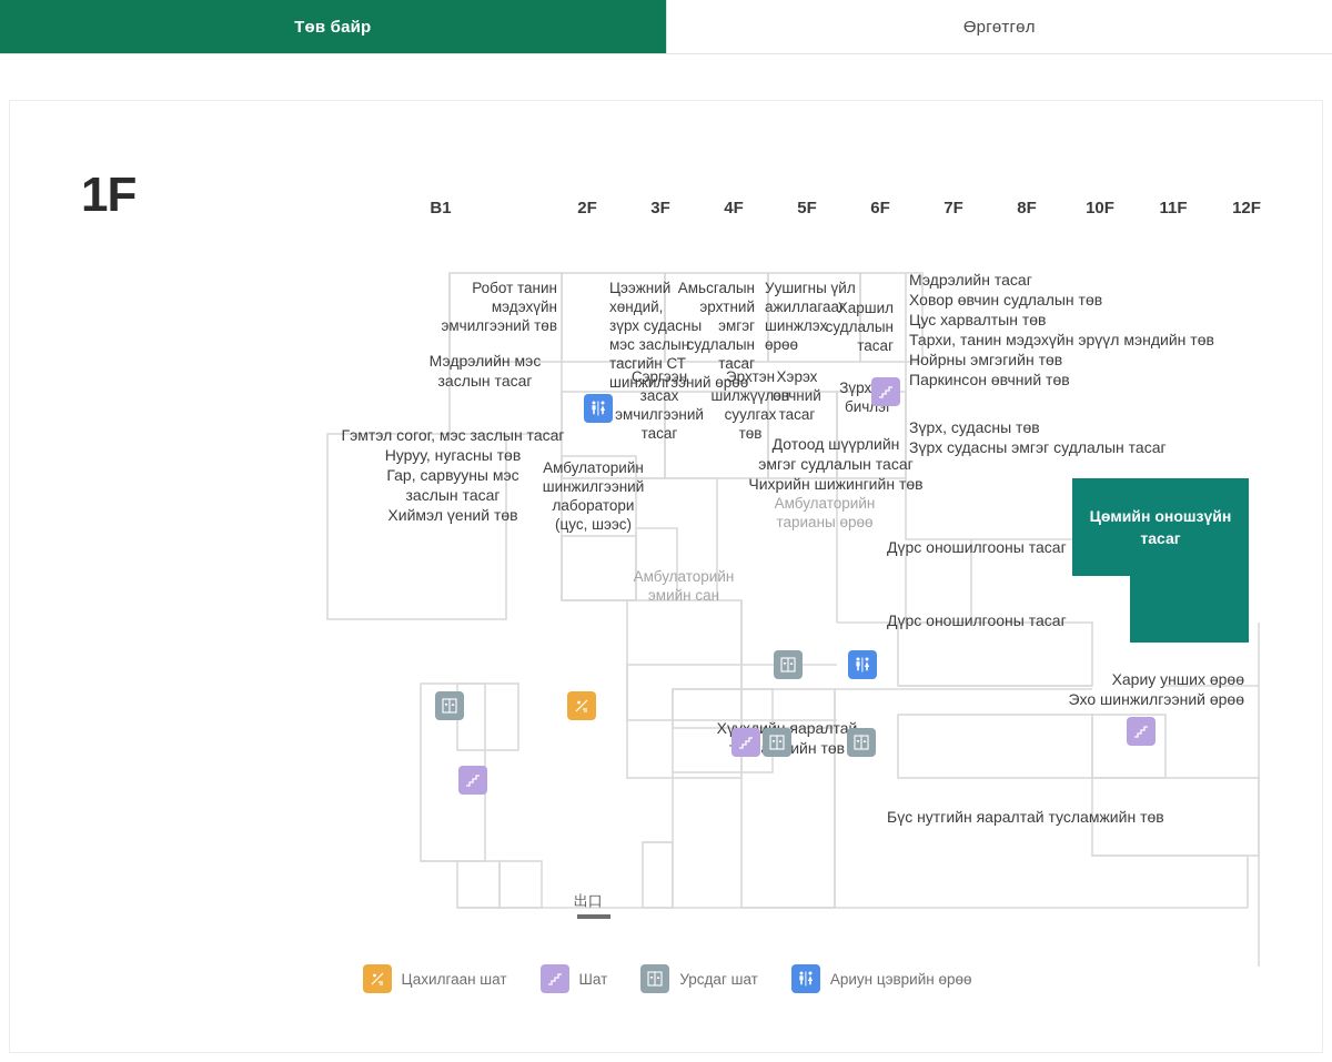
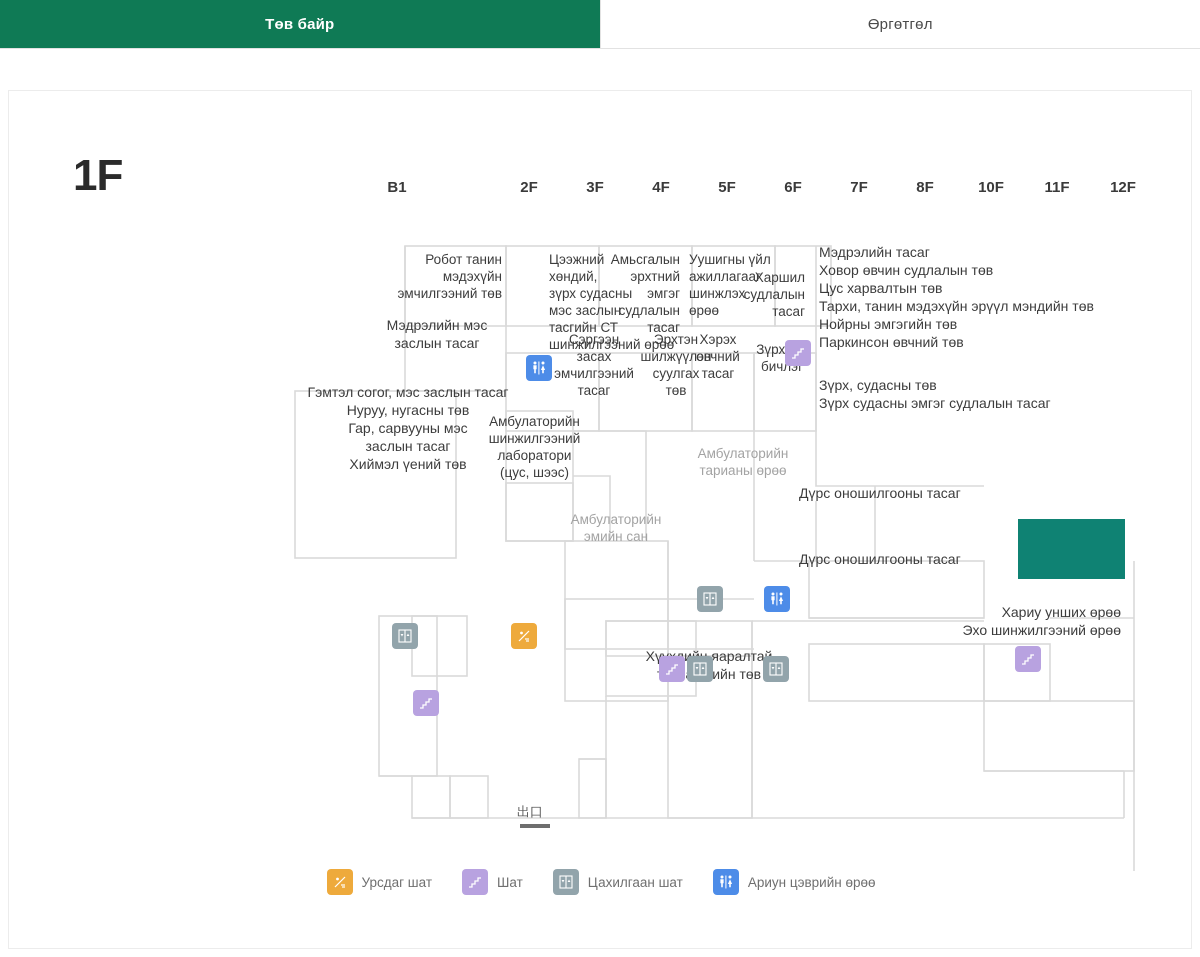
  Төв байр
  Өргөтгөл
  1F
  B1
  2F
  3F
  4F
  5F
  6F
  7F
  8F
  10F
  11F
  12F
- Цөмийн оношзүйн тасаг
  Робот танин
  мэдэхүйн
  эмчилгээний төв
  Цээжний
  хөндий,
  зүрх судасны
  мэс заслын
  тасгийн СТ
  шинжилгээний өр
  Амьсгалын
  эрхтний
  эмгэг
  судлалын
  тасаг
  Уушигны үйл
  ажиллагааг
  шинжлэх
  өрөө
  Харшил
  судлалын
  тасаг
  Мэдрэлийн мэс
  заслын тасаг
  Гэмтэл согог, мэс заслын тасаг
  Нуруу, нугасны төв
  Гар, сарвууны мэс
  заслын тасаг
  Хиймэл үений төв
  Сэргээн
  засах
  эмчилгээний
  тасаг
  Эрхтэн
  шилжүүлэн
  суулгах
  төв
  Хэрэх
  өвчний
  тасаг
  бичлэг
  Амбулаторийн
  шинжилгээний
  лаборатори
  (цус, шээс)
  Амбулаторийн
  эмийн сан
- Дотоод шүүрлийн
- эмгэг судлалын тасаг
- Чихрийн шижингийн төв
  Амбулаторийн
  тарианы өрөө
  Мэдрэлийн тасаг
  Ховор өвчин судлалын төв
  Цус харвалтын төв
  Тархи, танин мэдэхүйн эрүүл мэндийн төв
  Нойрны эмгэгийн төв
  Паркинсон өвчний төв
  Зүрх, судасны төв
  Зүрх судасны эмгэг судлалын тасаг
  Дүрс оношилгооны тасаг
  Дүрс оношилгооны тасаг
  Хариу унших өрөө
  Эхо шинжилгээний өрөө
- Бүс нутгийн яаралтай тусламжийн төв
  出口
- Цахилгаан шат
+ Урсдаг шат
  Шат
- Урсдаг шат
+ Цахилгаан шат
  Ариун цэврийн өрөө
